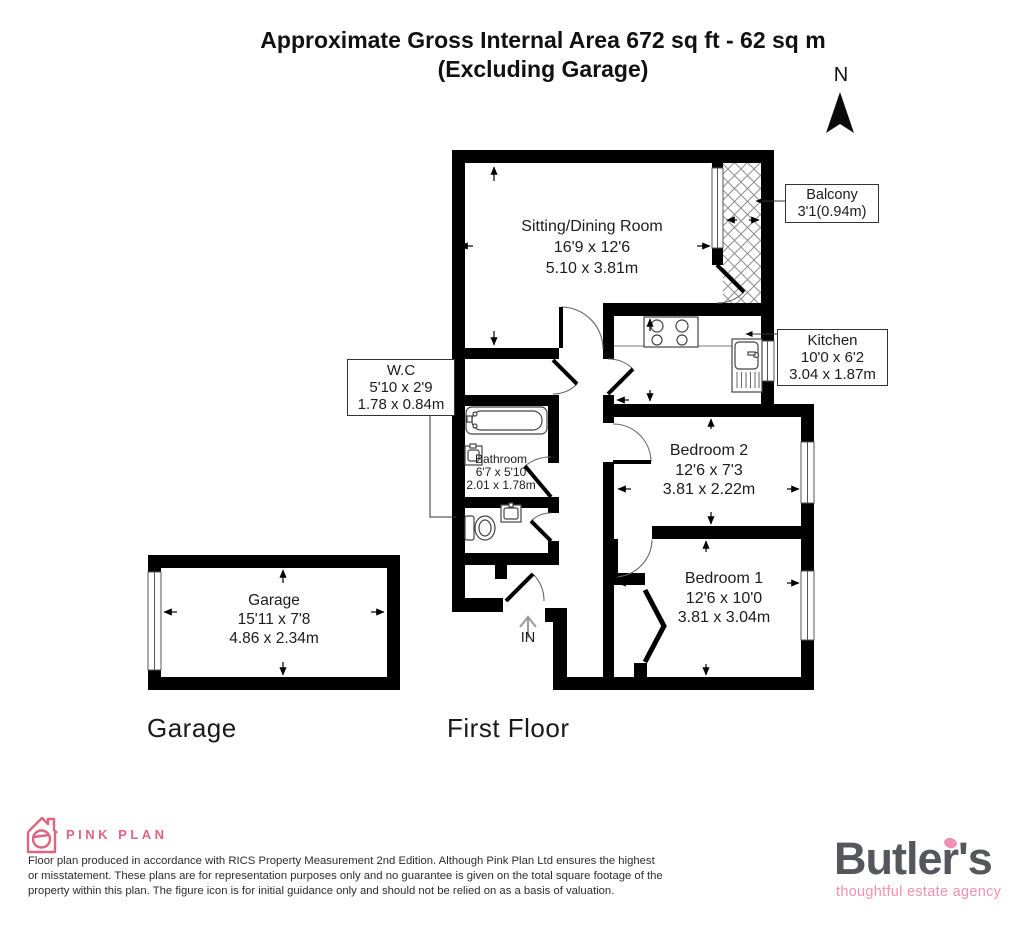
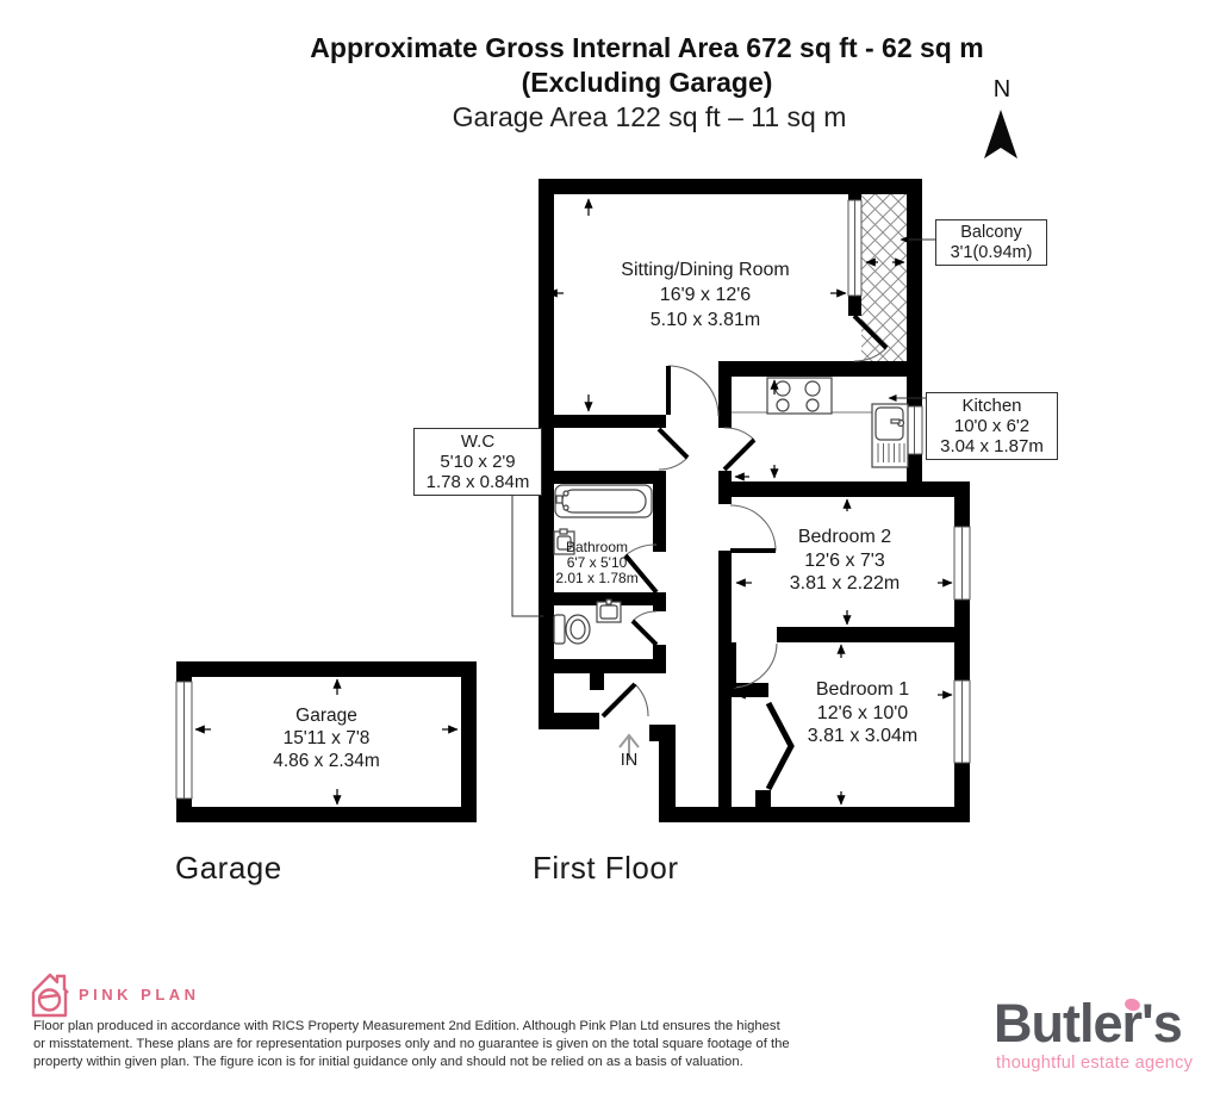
  Approximate Gross Internal Area 672 sq ft - 62 sq m
  (Excluding Garage)
+ Garage Area 122 sq ft – 11 sq m
  N
  Sitting/Dining Room
  16'9 x 12'6
  5.10 x 3.81m
  Bathroom
  6'7 x 5'10
  2.01 x 1.78m
  Bedroom 2
  12'6 x 7'3
  3.81 x 2.22m
  Bedroom 1
  12'6 x 10'0
  3.81 x 3.04m
  Garage
  15'11 x 7'8
  4.86 x 2.34m
  Balcony
  3'1(0.94m)
  Kitchen
  10'0 x 6'2
  3.04 x 1.87m
  W.C
  5'10 x 2'9
  1.78 x 0.84m
  IN
  Garage
  First Floor
  PINK PLAN
  Floor plan produced in accordance with RICS Property Measurement 2nd Edition. Although Pink Plan Ltd ensures the highest
  or misstatement. These plans are for representation purposes only and no guarantee is given on the total square footage of the
- property within this plan. The figure icon is for initial guidance only and should not be relied on as a basis of valuation.
+ property within given plan. The figure icon is for initial guidance only and should not be relied on as a basis of valuation.
  Butler's
  thoughtful estate agency
